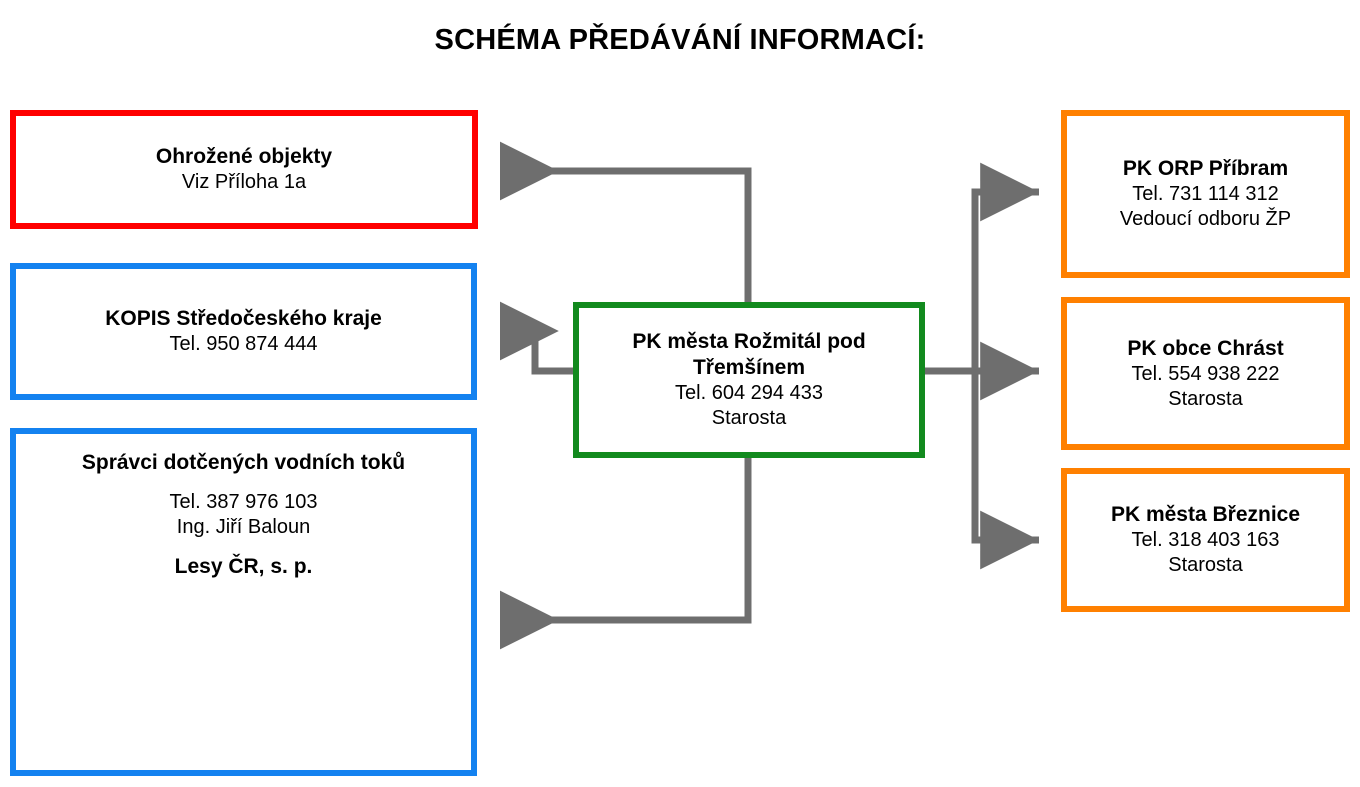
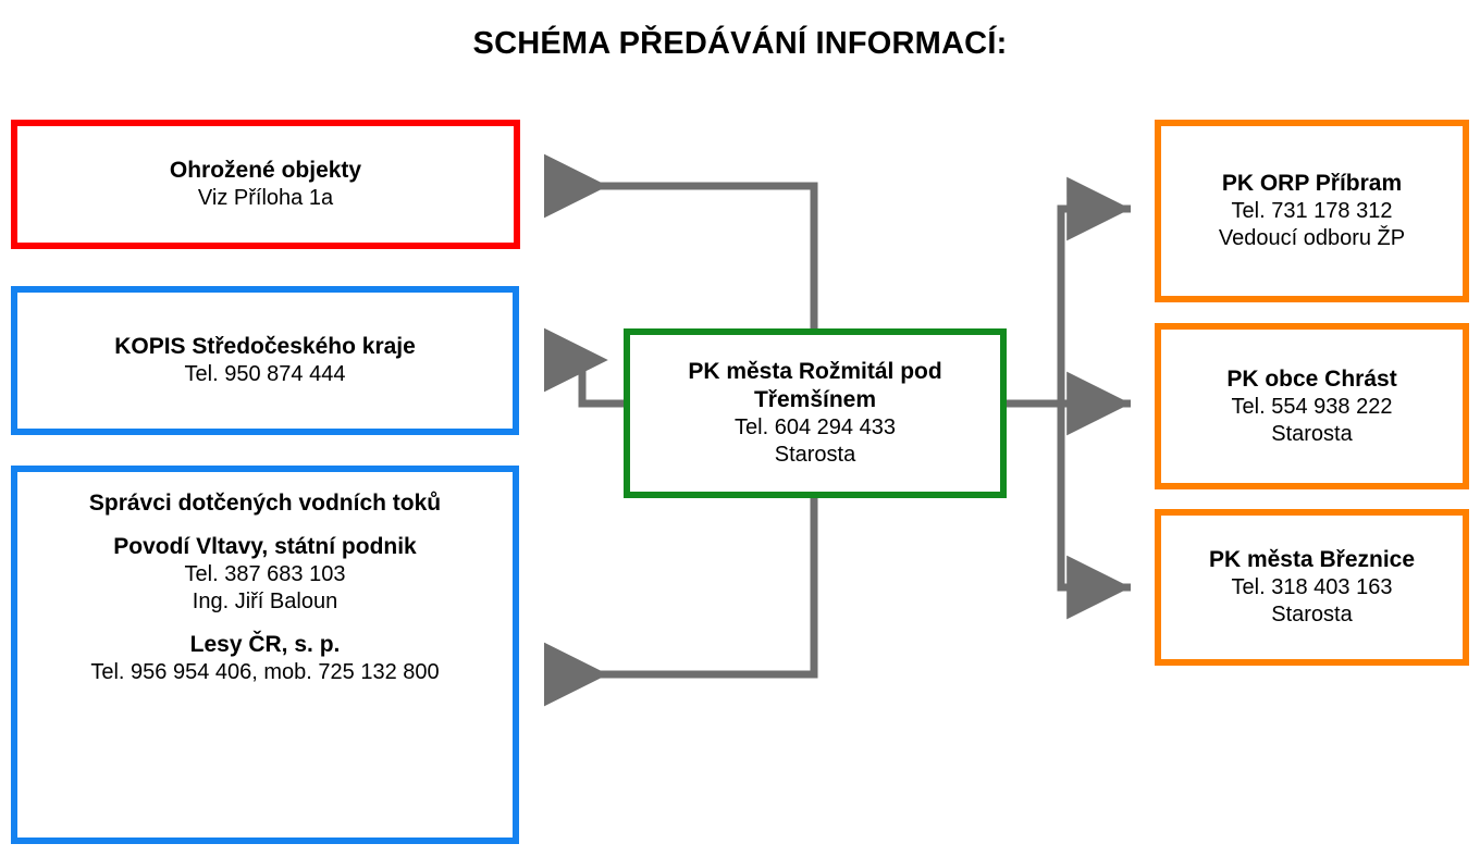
  SCHÉMA PŘEDÁVÁNÍ INFORMACÍ:
  Ohrožené objekty
  Viz Příloha 1a
  KOPIS Středočeského kraje
  Tel. 950 874 444
  Správci dotčených vodních toků
+ Povodí Vltavy, státní podnik
- Tel. 387 976 103
+ Tel. 387 683 103
  Ing. Jiří Baloun
  Lesy ČR, s. p.
+ Tel. 956 954 406, mob. 725 132 800
  PK města Rožmitál pod
  Třemšínem
  Tel. 604 294 433
  Starosta
  PK ORP Příbram
- Tel. 731 114 312
+ Tel. 731 178 312
  Vedoucí odboru ŽP
  PK obce Chrást
  Tel. 554 938 222
  Starosta
  PK města Březnice
  Tel. 318 403 163
  Starosta
